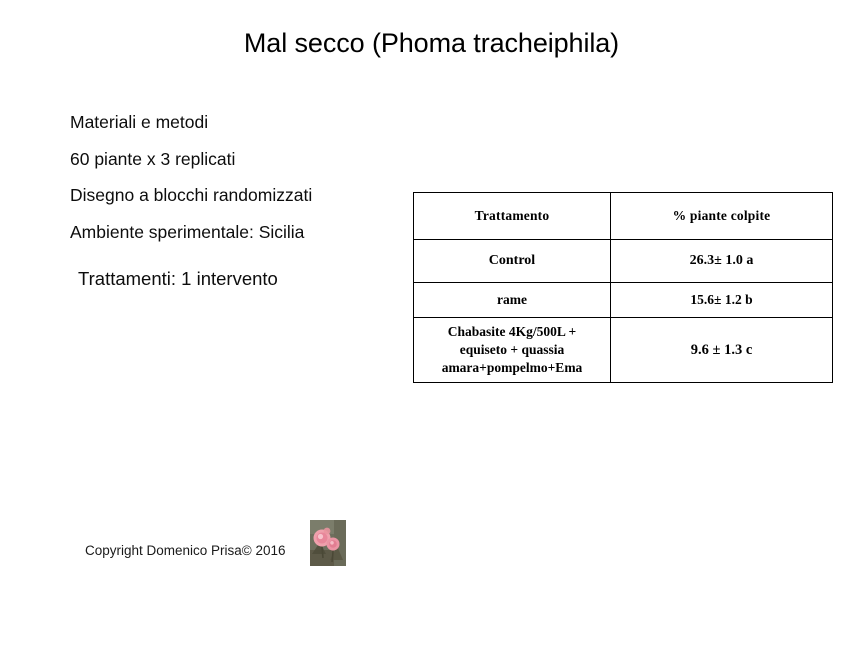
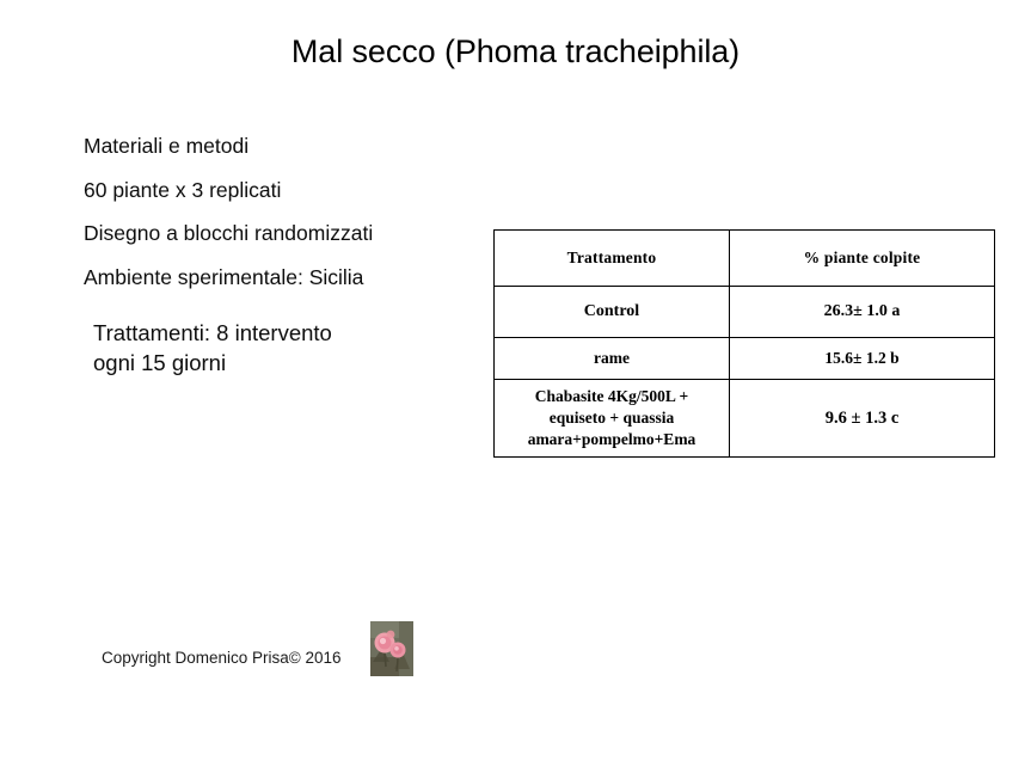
  Mal secco (Phoma tracheiphila)
  Materiali e metodi
  60 piante x 3 replicati
  Disegno a blocchi randomizzati
  Ambiente sperimentale: Sicilia
- Trattamenti: 1 intervento
+ Trattamenti: 8 intervento
+ ogni 15 giorni
  Trattamento	% piante colpite
  Control	26.3± 1.0 a
  rame	15.6± 1.2 b
  Chabasite 4Kg/500L + equiseto + quassia amara+pompelmo+Ema	9.6 ± 1.3 c
  Copyright Domenico Prisa© 2016
